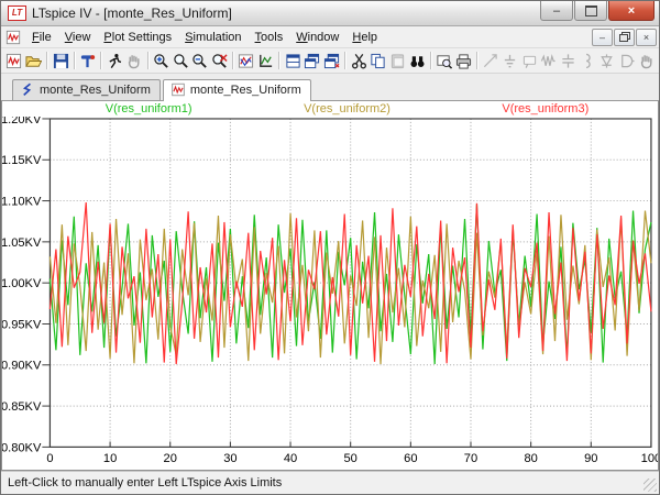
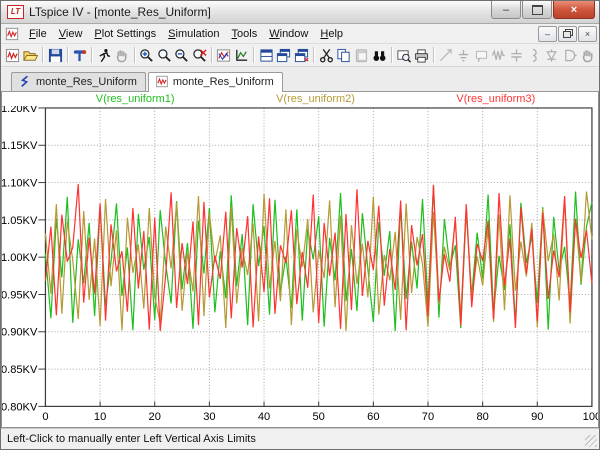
  LT
  LTspice IV - [monte_Res_Uniform]
  –
  ×
  File
  View
  Plot Settings
  Simulation
  Tools
  Window
  Help
  –
  ×
  monte_Res_Uniform
  monte_Res_Uniform
  V(res_uniform1)
  V(res_uniform2)
  V(res_uniform3)
  1.20KV
  1.15KV
  1.10KV
  1.05KV
  1.00KV
  0.95KV
  0.90KV
  0.85KV
  0.80KV
  0
  10
  20
  30
  40
  50
  60
  70
  80
  90
- Left-Click to manually enter Left LTspice Axis Limits
+ Left-Click to manually enter Left Vertical Axis Limits
